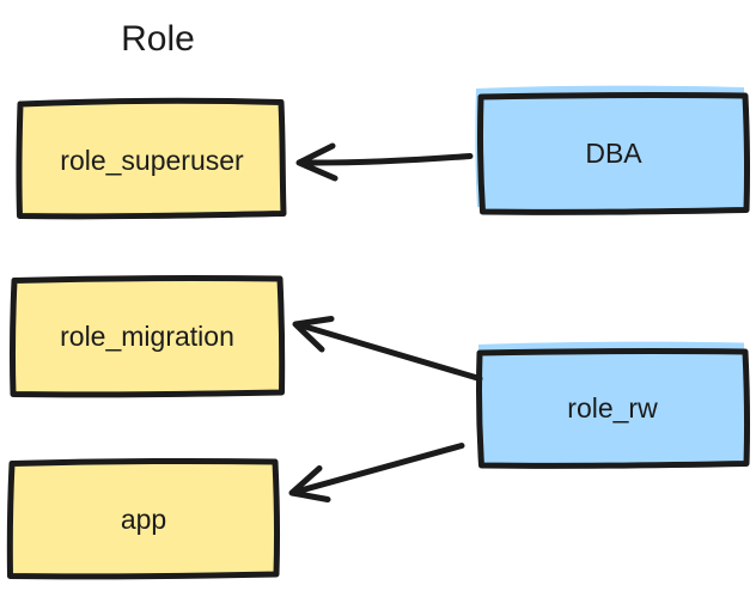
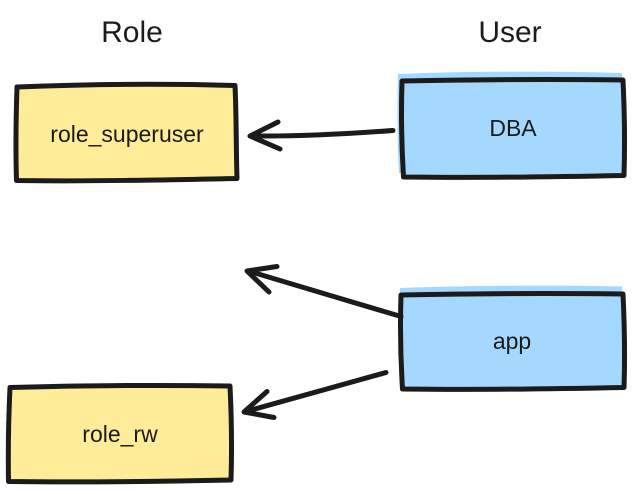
  Role
+ User
  role_superuser
- role_migration
- app
+ role_rw
  DBA
- role_rw
+ app
